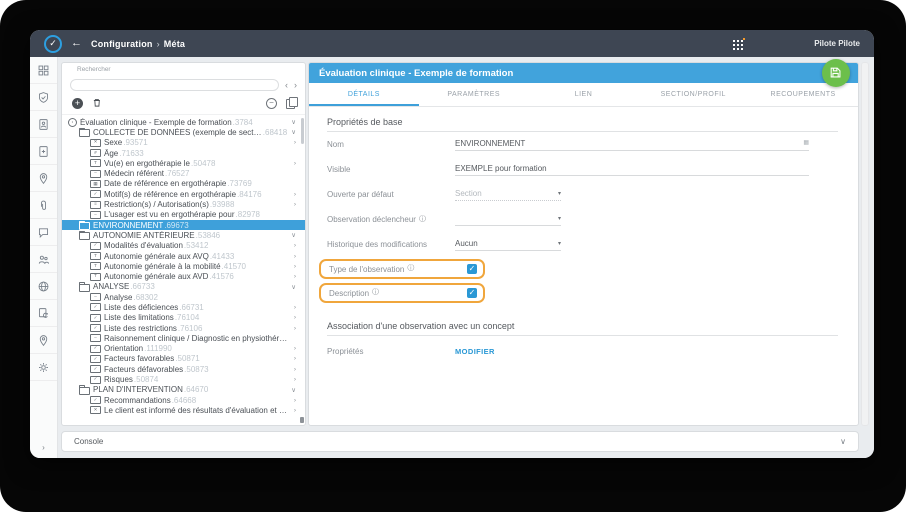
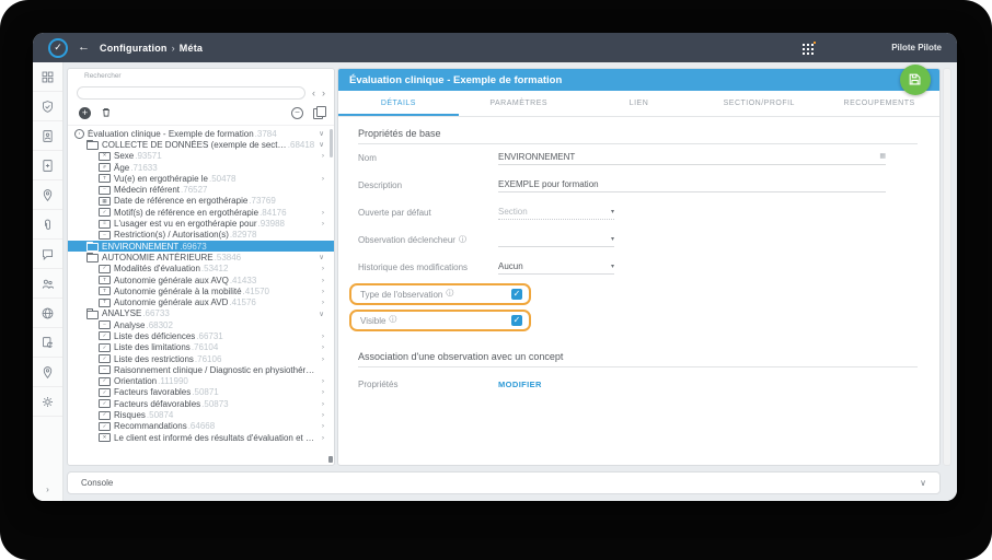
  ✓
  ←
  Configuration
  ›
  Méta
  Pilote Pilote
  ›
  ‹
  ›
  +
  −
  Évaluation clinique - Exemple de formation
  .3784
  COLLECTE DE DONNÉES (exemple de sectio
  .68418
  Sexe
  .93571
  Âge
  .71633
  Vu(e) en ergothérapie le
  .50478
  Médecin référent
  .76527
  Date de référence en ergothérapie
  .73769
  Motif(s) de référence en ergothérapie
  .84176
- Restriction(s) / Autorisation(s)
+ L'usager est vu en ergothérapie pour
  .93988
- L'usager est vu en ergothérapie pour
+ Restriction(s) / Autorisation(s)
  .82978
  ENVIRONNEMENT
  .69673
  AUTONOMIE ANTÉRIEURE
  .53846
  Modalités d'évaluation
  .53412
  Autonomie générale aux AVQ
  .41433
  Autonomie générale à la mobilité
  .41570
  Autonomie générale aux AVD
  .41576
  ANALYSE
  .66733
  Analyse
  .68302
  Liste des déficiences
  .66731
  Liste des limitations
  .76104
  Liste des restrictions
  .76106
  Raisonnement clinique / Diagnostic en physiothérapi
  Orientation
  .111990
  Facteurs favorables
  .50871
  Facteurs défavorables
  .50873
  Risques
  .50874
- PLAN D'INTERVENTION
- .64670
  Recommandations
  .64668
  Le client est informé des résultats d'évaluation et e..
  Évaluation clinique - Exemple de formation
  Propriétés de base
  Nom
  ENVIRONNEMENT
- Visible
+ Description
  EXEMPLE pour formation
  Ouverte par défaut
  Section
  Observation déclencheur
  Historique des modifications
  Aucun
  Type de l'observation
  ✓
- Description
+ Visible
  ✓
  Association d'une observation avec un concept
  Propriétés
  MODIFIER
  Console
  ∨
